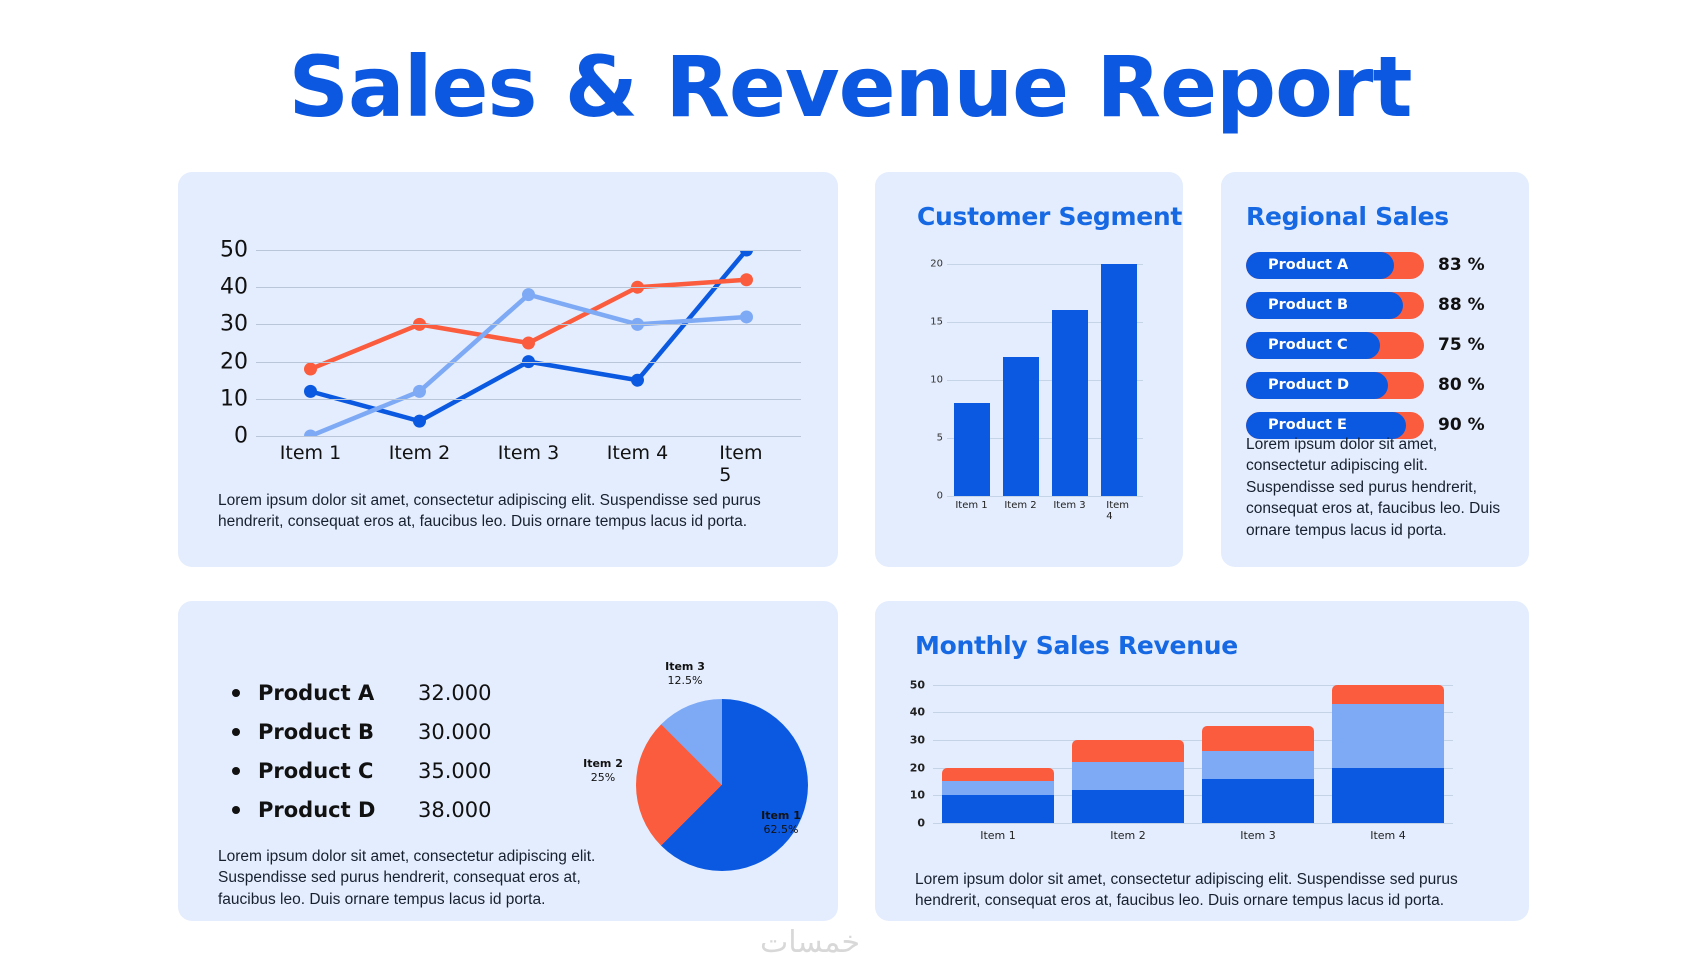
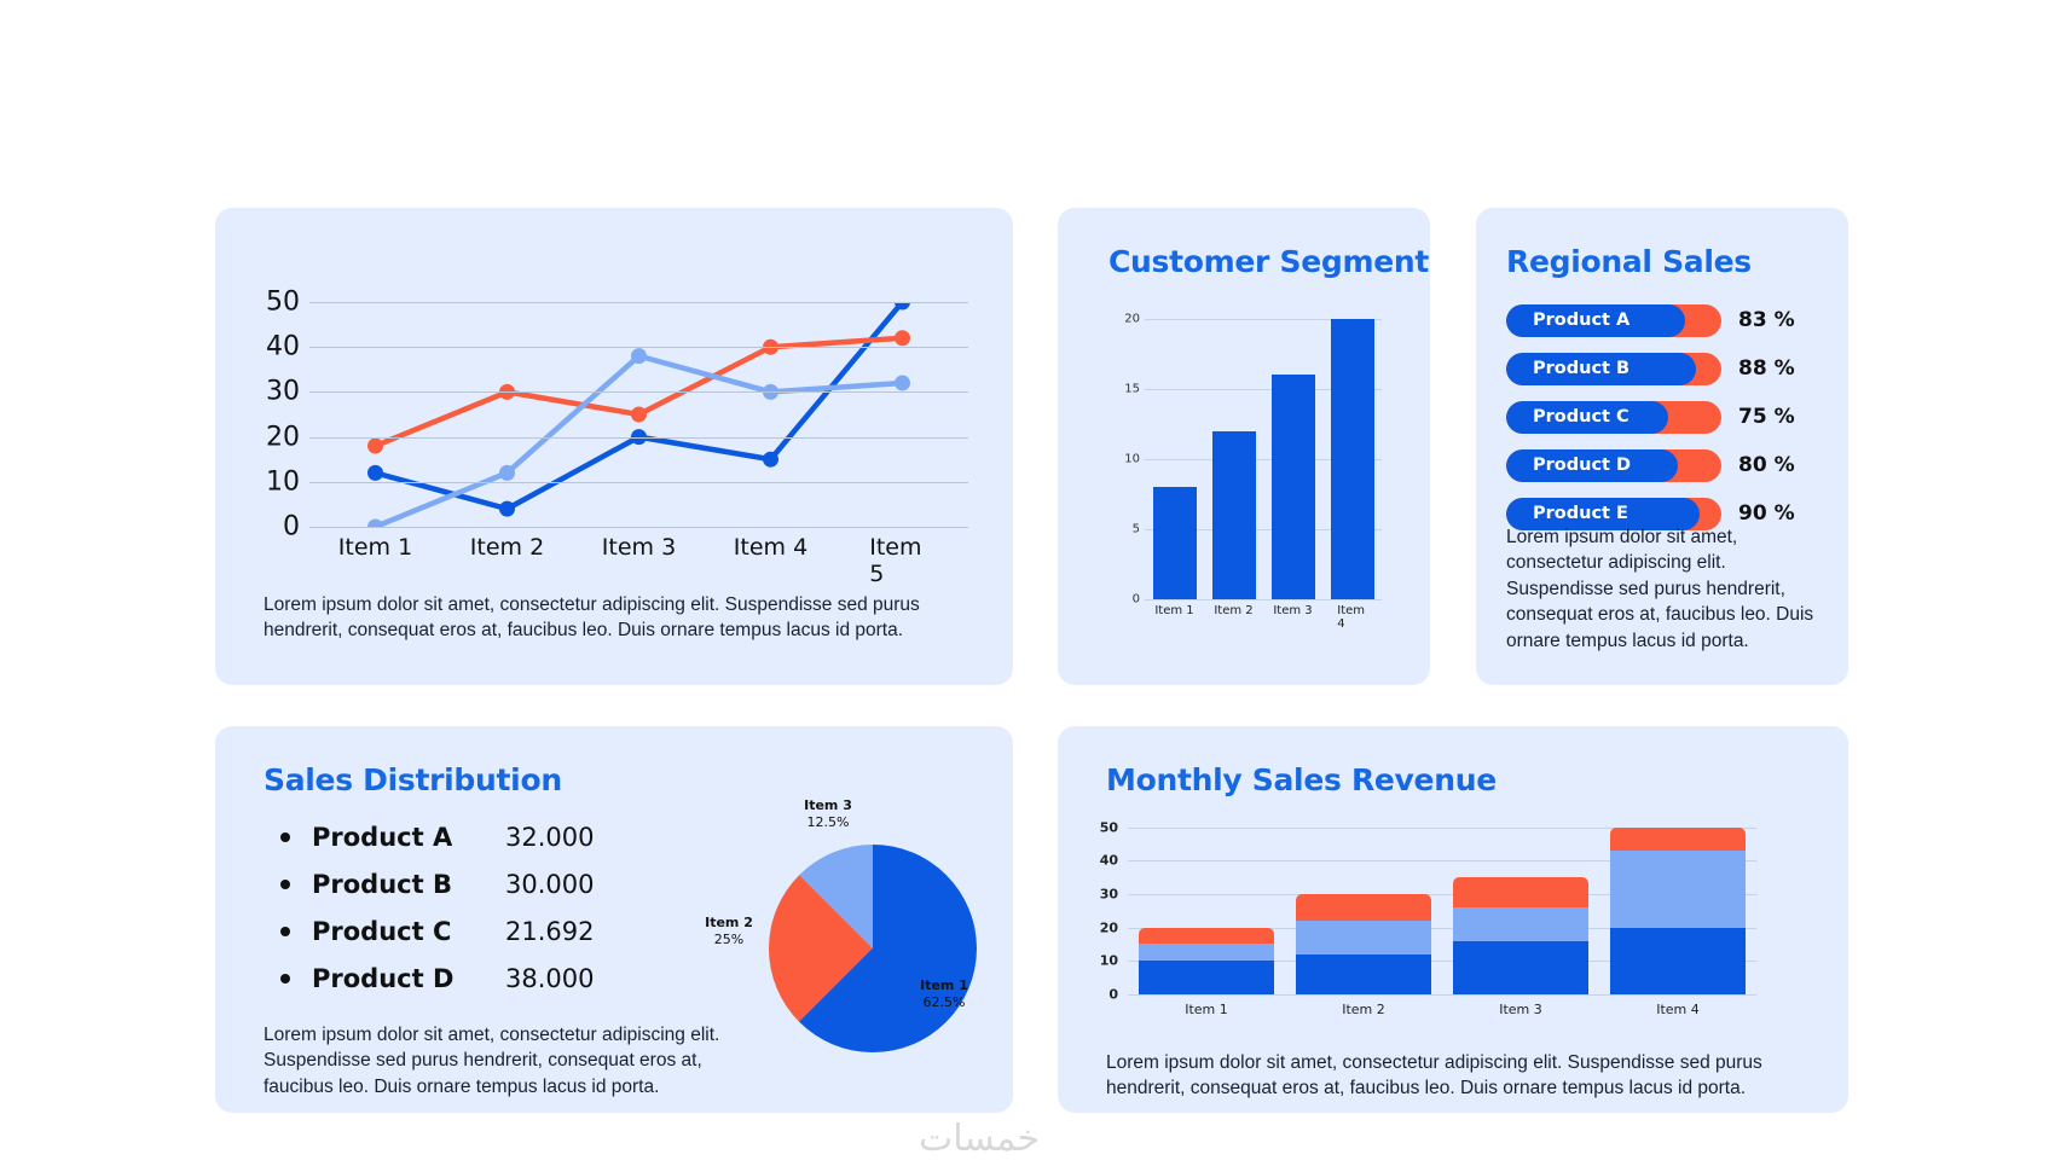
- Sales & Revenue Report
  0
  10
  20
  30
  40
  50
  Item 1
  Item 2
  Item 3
  Item 4
  Item 5
  Lorem ipsum dolor sit amet, consectetur adipiscing elit. Suspendisse sed purus hendrerit, consequat eros at, faucibus leo. Duis ornare tempus lacus id porta.
  Customer Segment
  0
  5
  10
  15
  20
  Item 1
  Item 2
  Item 3
  Item 4
  Regional Sales
  Product A
  83 %
  Product B
  88 %
  Product C
  75 %
  Product D
  80 %
  Product E
  90 %
  Lorem ipsum dolor sit amet, consectetur adipiscing elit. Suspendisse sed purus hendrerit, consequat eros at, faucibus leo. Duis ornare tempus lacus id porta.
+ Sales Distribution
  Product A
  32.000
  Product B
  30.000
  Product C
- 35.000
+ 21.692
  Product D
  38.000
  Item 1
  62.5%
  Item 2
  25%
  Item 3
  12.5%
  Lorem ipsum dolor sit amet, consectetur adipiscing elit. Suspendisse sed purus hendrerit, consequat eros at, faucibus leo. Duis ornare tempus lacus id porta.
  Monthly Sales Revenue
  0
  10
  20
  30
  40
  50
  Item 1
  Item 2
  Item 3
  Item 4
  Lorem ipsum dolor sit amet, consectetur adipiscing elit. Suspendisse sed purus hendrerit, consequat eros at, faucibus leo. Duis ornare tempus lacus id porta.
  خمسات
